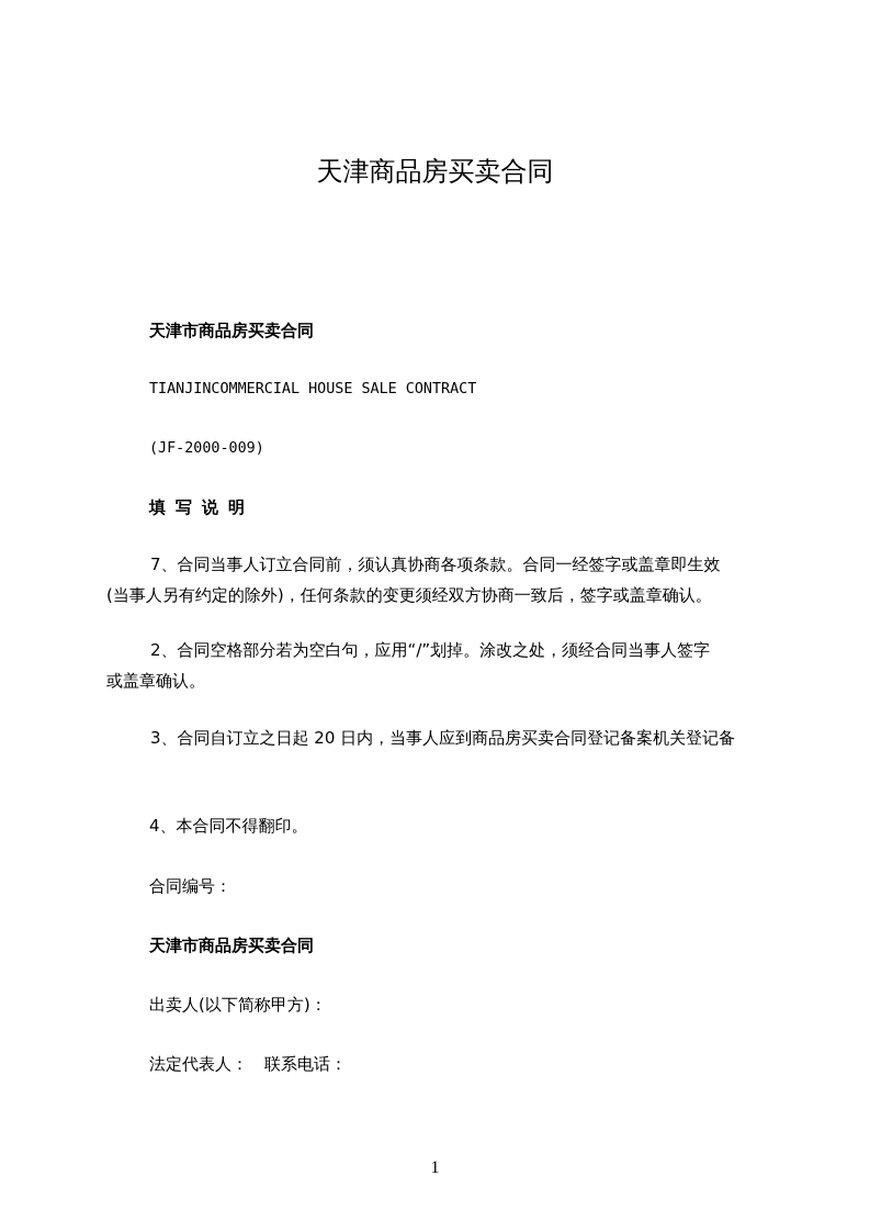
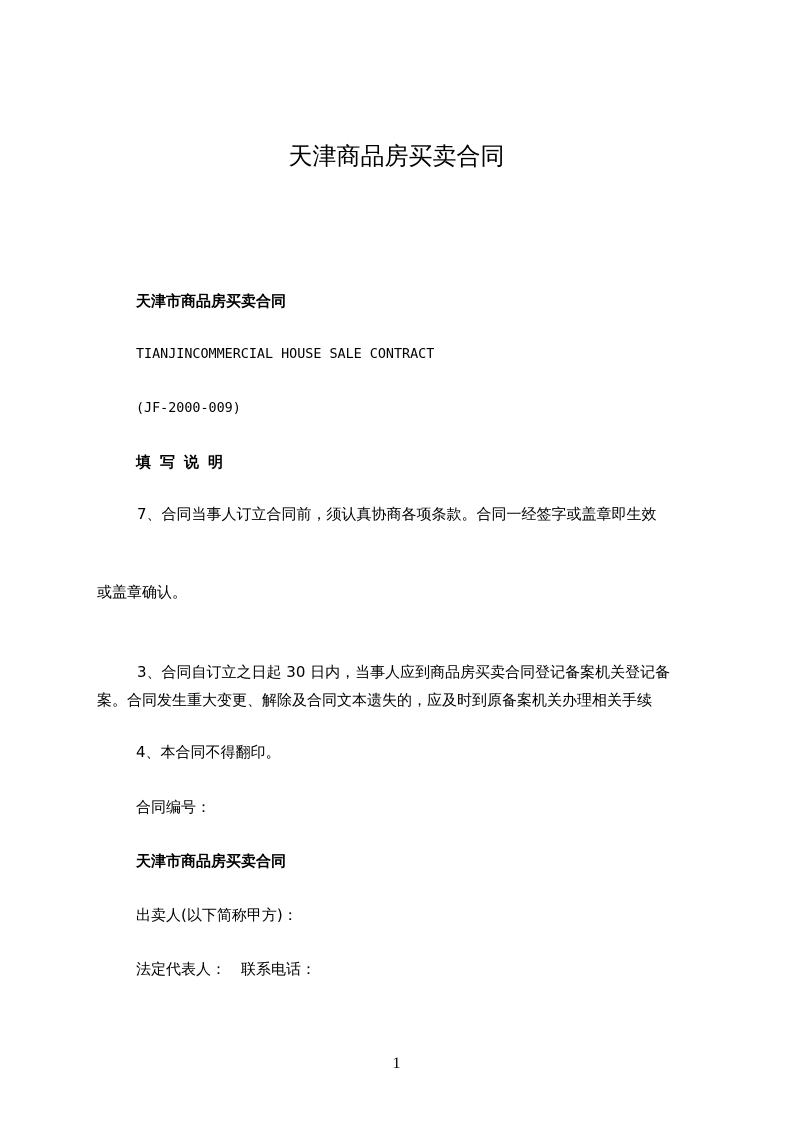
  天津商品房买卖合同
  天津市商品房买卖合同
  TIANJINCOMMERCIAL HOUSE SALE CONTRACT
  (JF-2000-009)
  填写说明
  7、合同当事人订立合同前，须认真协商各项条款。合同一经签字或盖章即生效
- (当事人另有约定的除外)，任何条款的变更须经双方协商一致后，签字或盖章确认。
- 2、合同空格部分若为空白句，应用“/”划掉。涂改之处，须经合同当事人签字
  或盖章确认。
- 3、合同自订立之日起 20 日内，当事人应到商品房买卖合同登记备案机关登记备
+ 3、合同自订立之日起 30 日内，当事人应到商品房买卖合同登记备案机关登记备
+ 案。合同发生重大变更、解除及合同文本遗失的，应及时到原备案机关办理相关手续
  4、本合同不得翻印。
  合同编号：
  天津市商品房买卖合同
  出卖人(以下简称甲方)：
  法定代表人：
  联系电话：
  1
